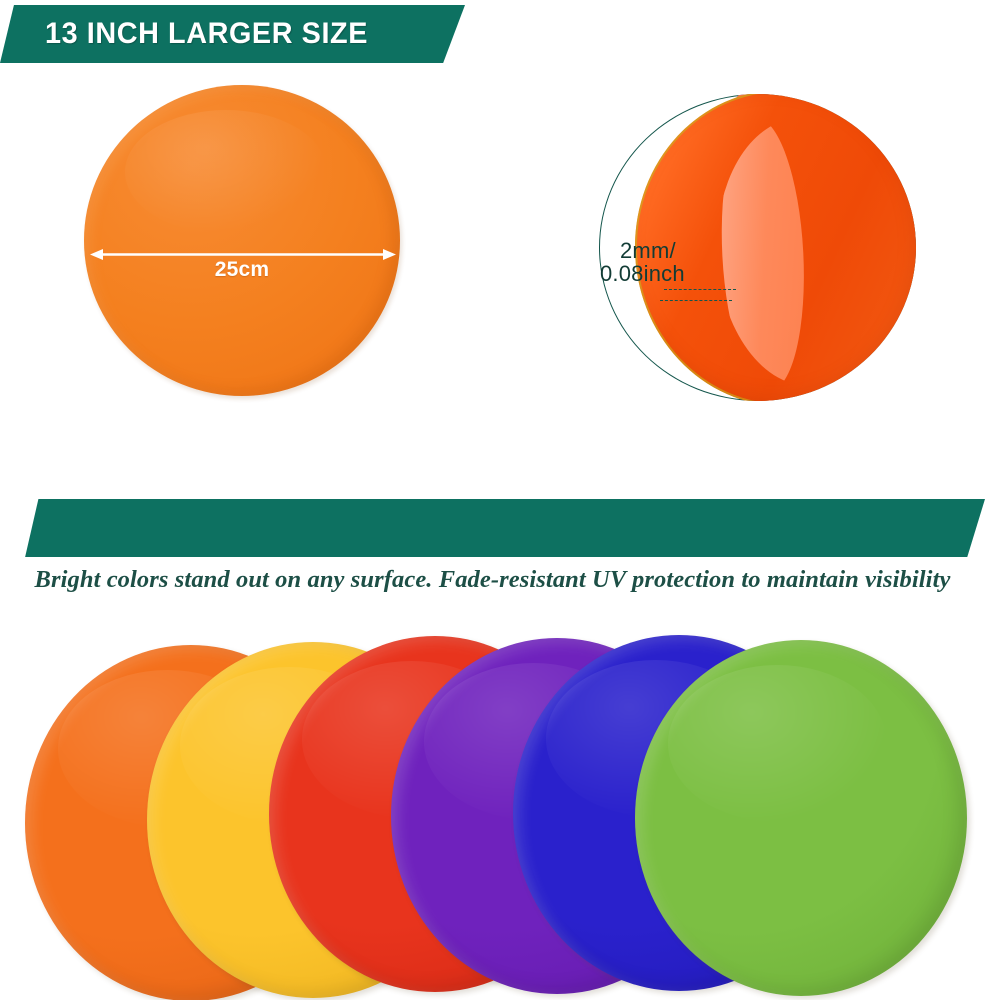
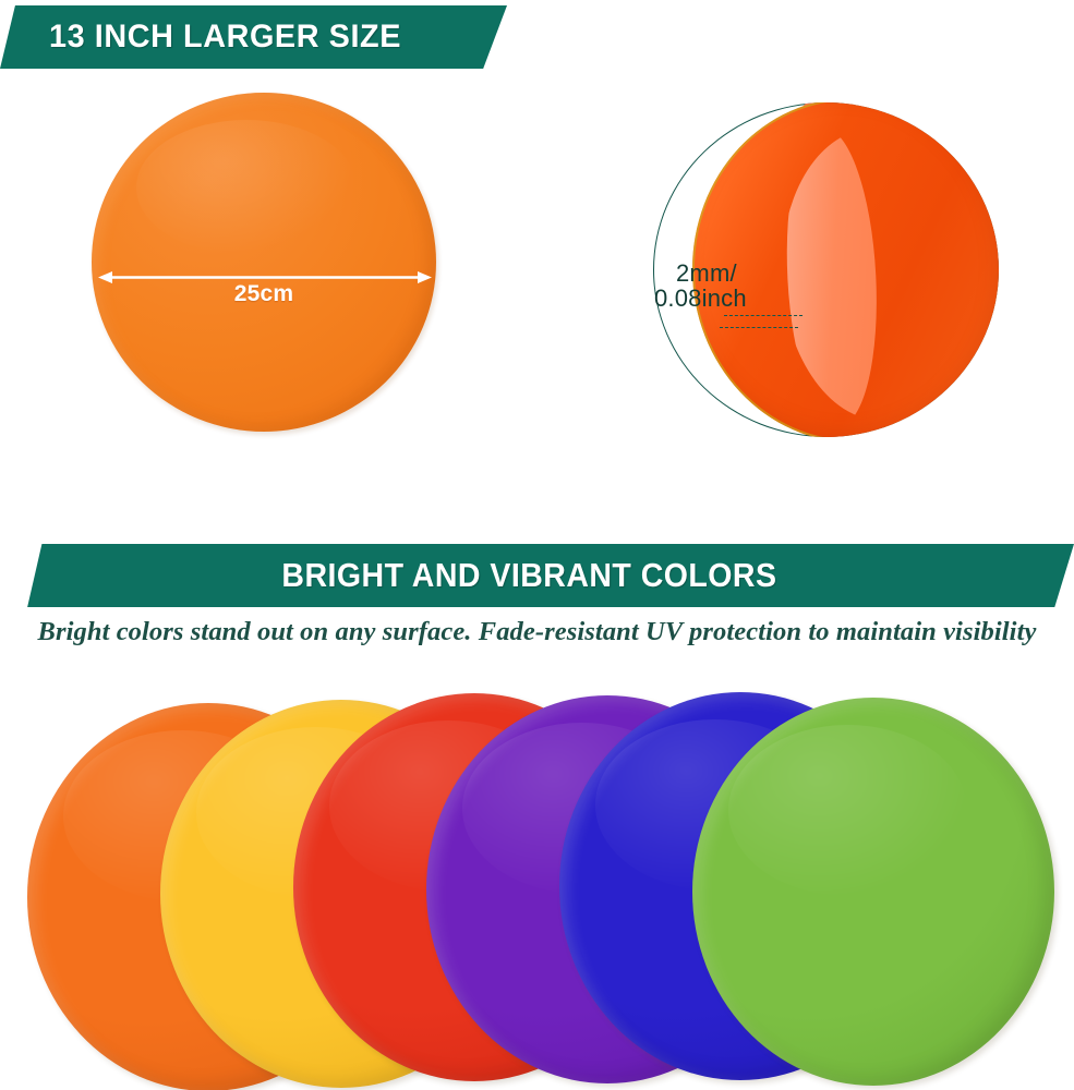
  13 INCH LARGER SIZE
  25cm
  2mm/
  0.08inch
+ BRIGHT AND VIBRANT COLORS
  Bright colors stand out on any surface. Fade-resistant UV protection to maintain visibility
